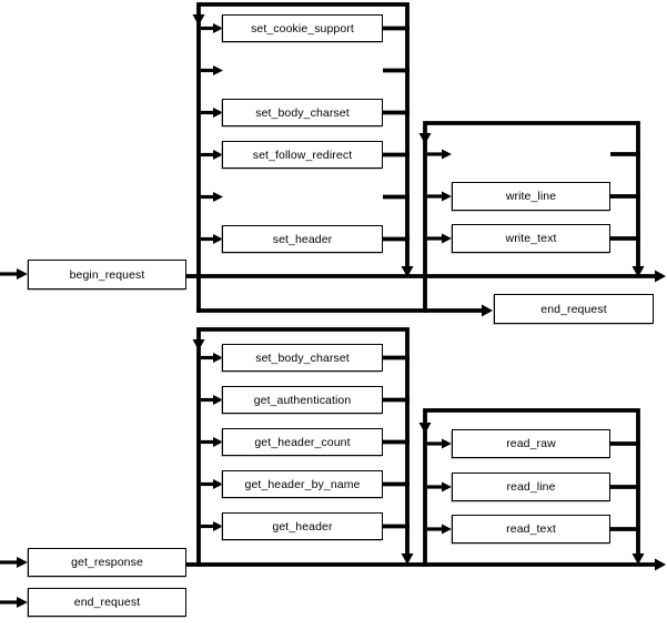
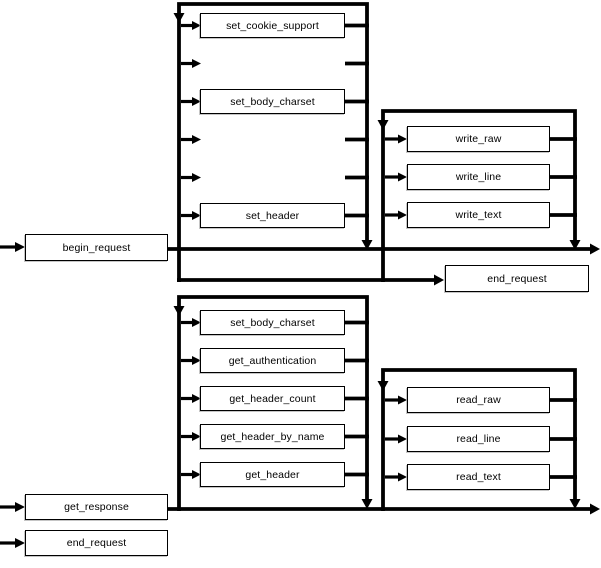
  begin_request
  set_cookie_support
  set_body_charset
- set_follow_redirect
  set_header
+ write_raw
  write_line
  write_text
  end_request
  get_response
  set_body_charset
  get_authentication
  get_header_count
  get_header_by_name
  get_header
  read_raw
  read_line
  read_text
  end_request
